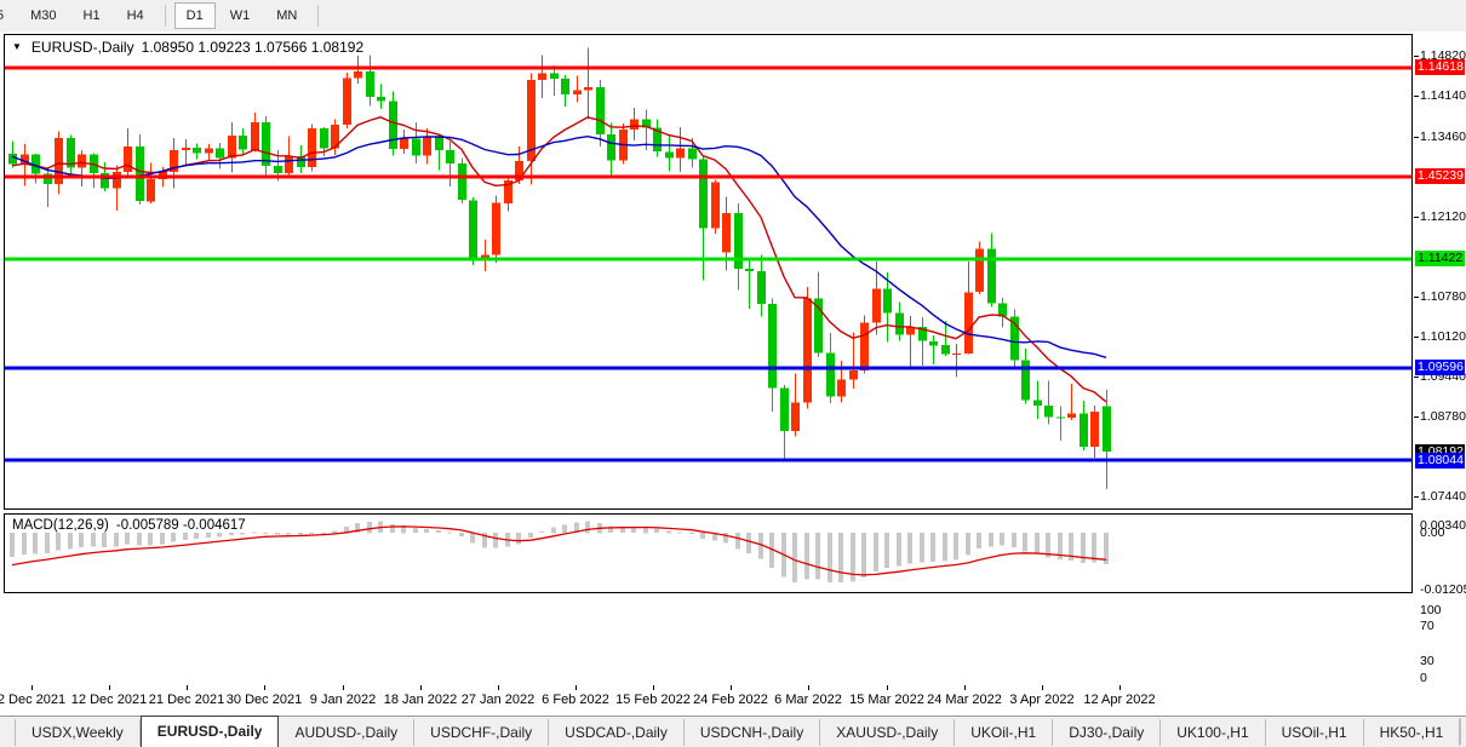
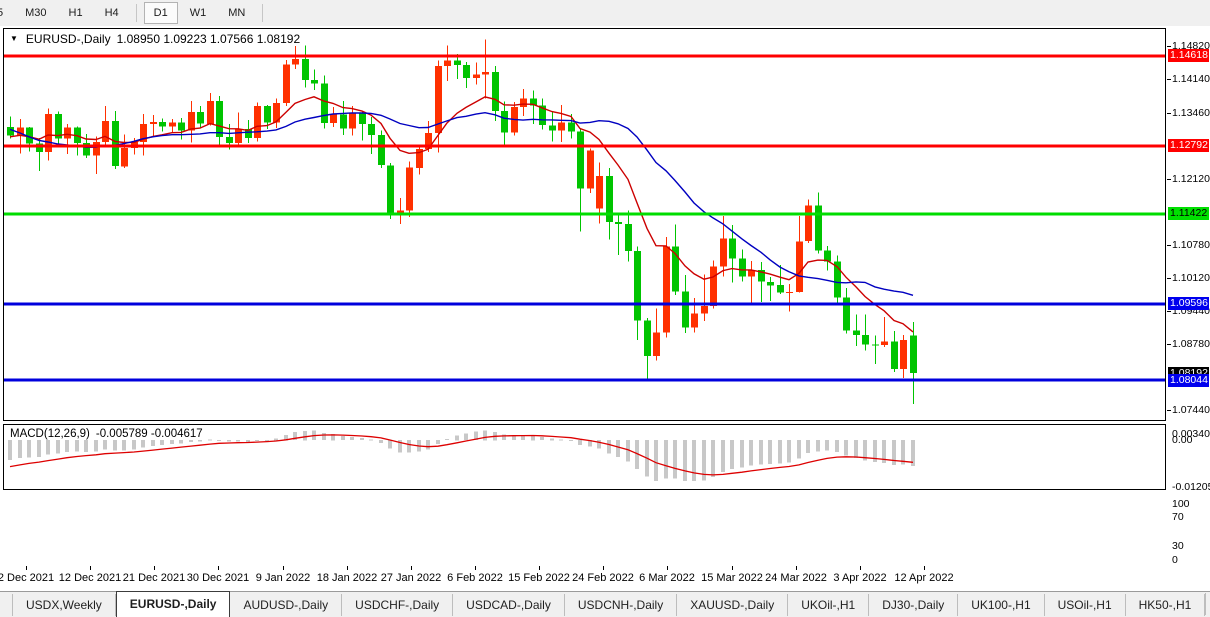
  5
  M30
  H1
  H4
  D1
  W1
  MN
  ▼
  EURUSD-,Daily
  1.08950 1.09223 1.07566 1.08192
  MACD(12,26,9)
  -0.005789 -0.004617
  2 Dec 2021
  12 Dec 2021
  21 Dec 2021
  30 Dec 2021
  9 Jan 2022
  18 Jan 2022
  27 Jan 2022
  6 Feb 2022
  15 Feb 2022
  24 Feb 2022
  6 Mar 2022
  15 Mar 2022
  24 Mar 2022
  3 Apr 2022
  12 Apr 2022
  1.14820
  1.14140
  1.13460
  1.12120
  1.10780
  1.10120
  1.09440
  1.08780
  1.07440
  0.00340
  0.00
  -0.0120
  100
  70
  30
  0
  1.14618
- 1.45239
+ 1.12792
  1.11422
  1.09596
  1.08192
  1.08044
  USDX,Weekly
  EURUSD-,Daily
  AUDUSD-,Daily
  USDCHF-,Daily
  USDCAD-,Daily
  USDCNH-,Daily
  XAUUSD-,Daily
  UKOil-,H1
  DJ30-,Daily
  UK100-,H1
  USOil-,H1
  HK50-,H1
